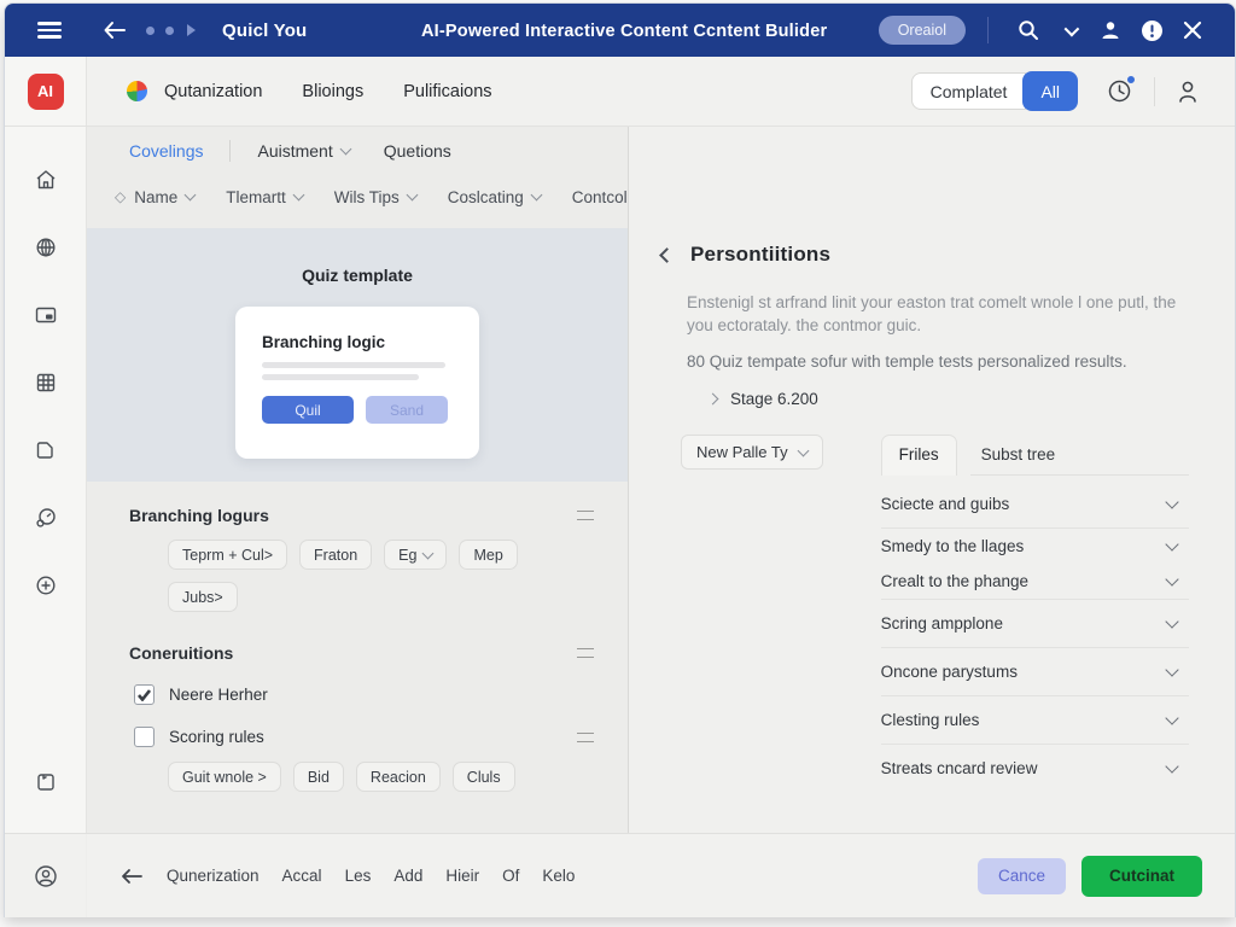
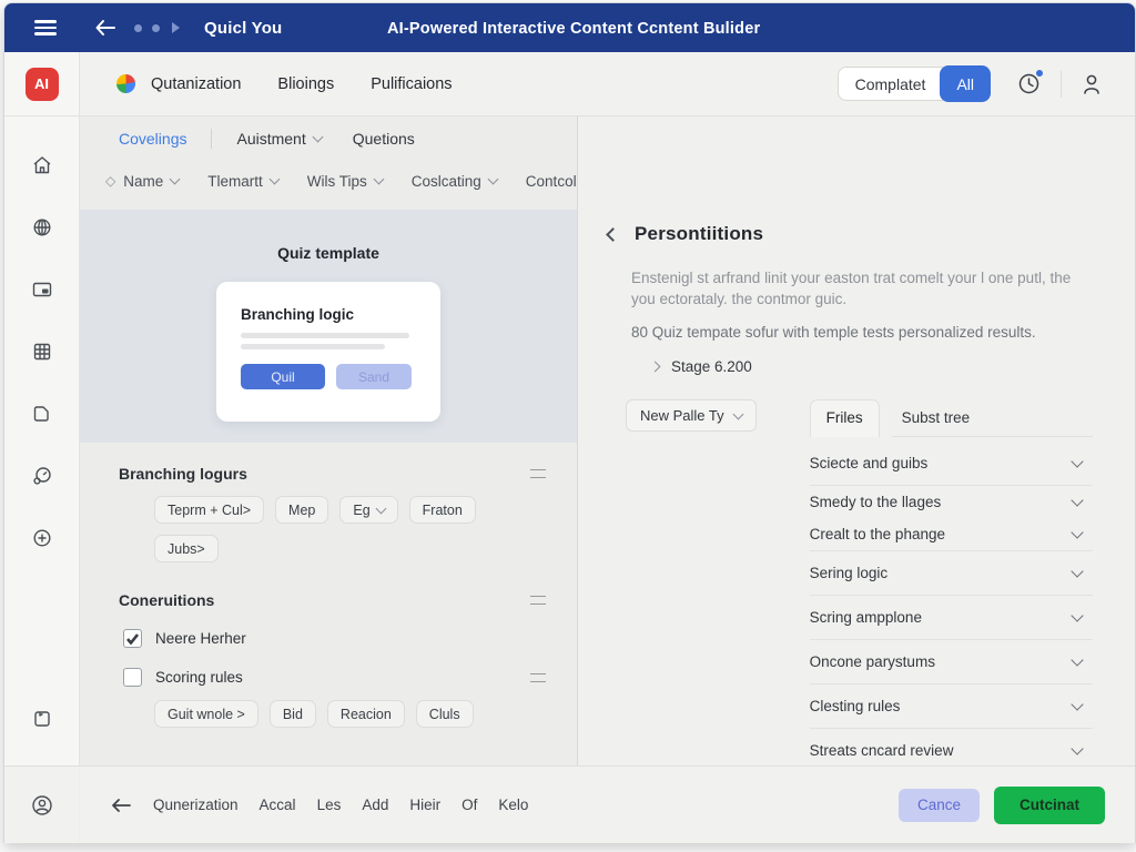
  Quicl You
  AI-Powered Interactive Content Ccntent Bulider
- Oreaiol
  AI
  Qutanization
  Blioings
  Pulificaions
  Complatet
  All
  Covelings
  Auistment
  Quetions
  ◇
  Name
  Tlemartt
  Wils Tips
  Coslcating
  Contcol
  Quiz template
  Branching logic
  Quil
  Sand
  Branching logurs
  Teprm + Cul>
- Fraton
+ Mep
  Eg
- Mep
+ Fraton
  Jubs>
  Coneruitions
  Neere Herher
  Scoring rules
  Guit wnole >
  Bid
  Reacion
  Cluls
  Persontiitions
- Enstenigl st arfrand linit your easton trat comelt wnole l one putl, the you ectorataly. the contmor guic.
+ Enstenigl st arfrand linit your easton trat comelt your l one putl, the you ectorataly. the contmor guic.
  80 Quiz tempate sofur with temple tests personalized results.
  Stage 6.200
  New Palle Ty
  Friles
  Subst tree
  Sciecte and guibs
  Smedy to the llages
  Crealt to the phange
+ Sering logic
  Scring ampplone
  Oncone parystums
  Clesting rules
  Streats cncard review
  Qunerization
  Accal
  Les
  Add
  Hieir
  Of
  Kelo
  Cance
  Cutcinat
